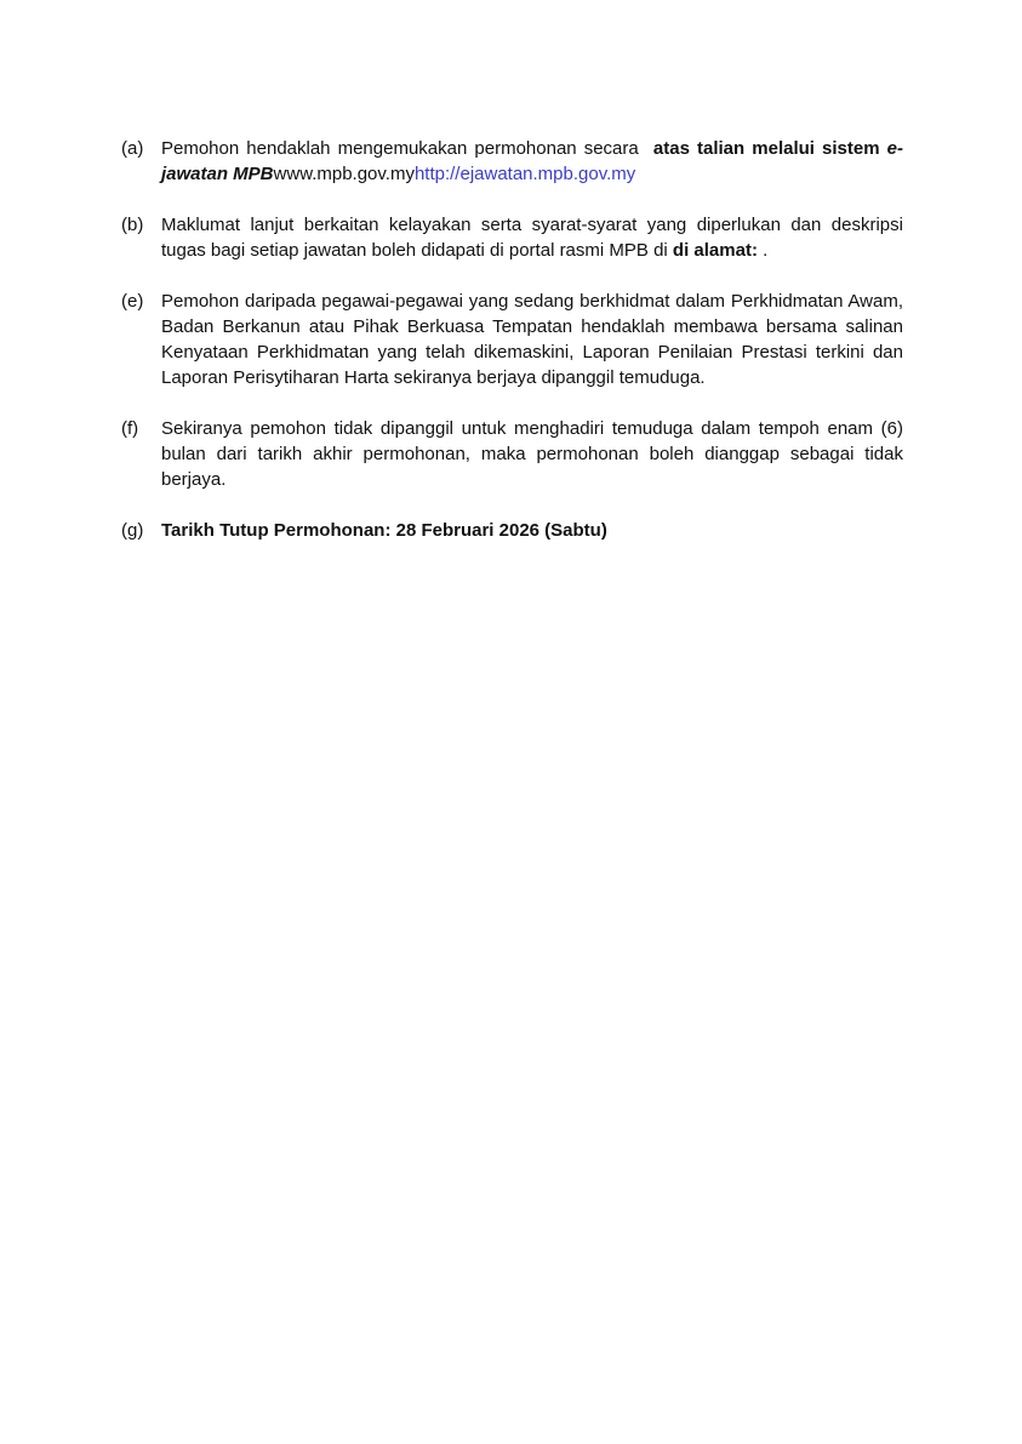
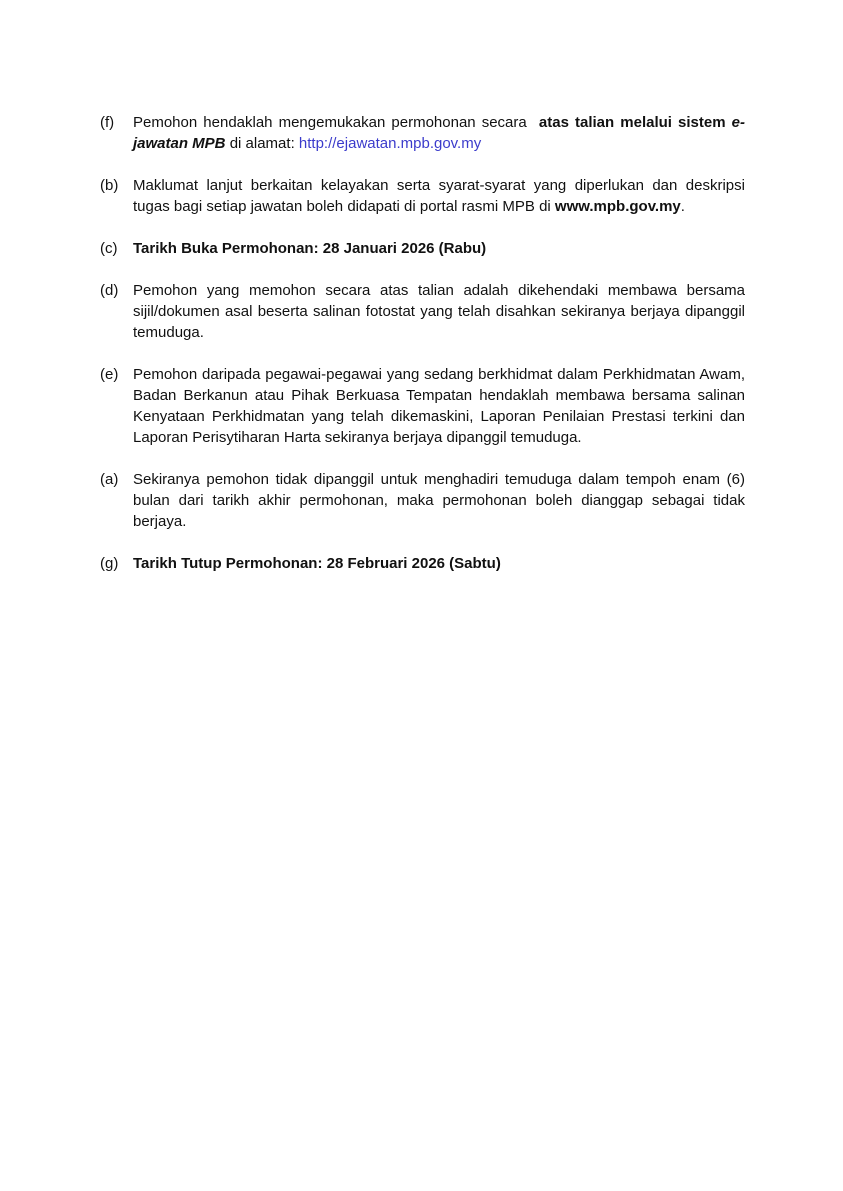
- (a)
+ (f)
- Pemohon hendaklah mengemukakan permohonan secara atas talian melalui sistem e-jawatan MPBwww.mpb.gov.myhttp://ejawatan.mpb.gov.my
+ Pemohon hendaklah mengemukakan permohonan secara atas talian melalui sistem e-jawatan MPB di alamat: http://ejawatan.mpb.gov.my
  (b)
- Maklumat lanjut berkaitan kelayakan serta syarat-syarat yang diperlukan dan deskripsi tugas bagi setiap jawatan boleh didapati di portal rasmi MPB di di alamat: .
+ Maklumat lanjut berkaitan kelayakan serta syarat-syarat yang diperlukan dan deskripsi tugas bagi setiap jawatan boleh didapati di portal rasmi MPB di www.mpb.gov.my.
+ (c)
+ Tarikh Buka Permohonan: 28 Januari 2026 (Rabu)
+ (d)
+ Pemohon yang memohon secara atas talian adalah dikehendaki membawa bersama sijil/dokumen asal beserta salinan fotostat yang telah disahkan sekiranya berjaya dipanggil temuduga.
  (e)
  Pemohon daripada pegawai-pegawai yang sedang berkhidmat dalam Perkhidmatan Awam, Badan Berkanun atau Pihak Berkuasa Tempatan hendaklah membawa bersama salinan Kenyataan Perkhidmatan yang telah dikemaskini, Laporan Penilaian Prestasi terkini dan Laporan Perisytiharan Harta sekiranya berjaya dipanggil temuduga.
- (f)
+ (a)
  Sekiranya pemohon tidak dipanggil untuk menghadiri temuduga dalam tempoh enam (6) bulan dari tarikh akhir permohonan, maka permohonan boleh dianggap sebagai tidak berjaya.
  (g)
  Tarikh Tutup Permohonan: 28 Februari 2026 (Sabtu)
